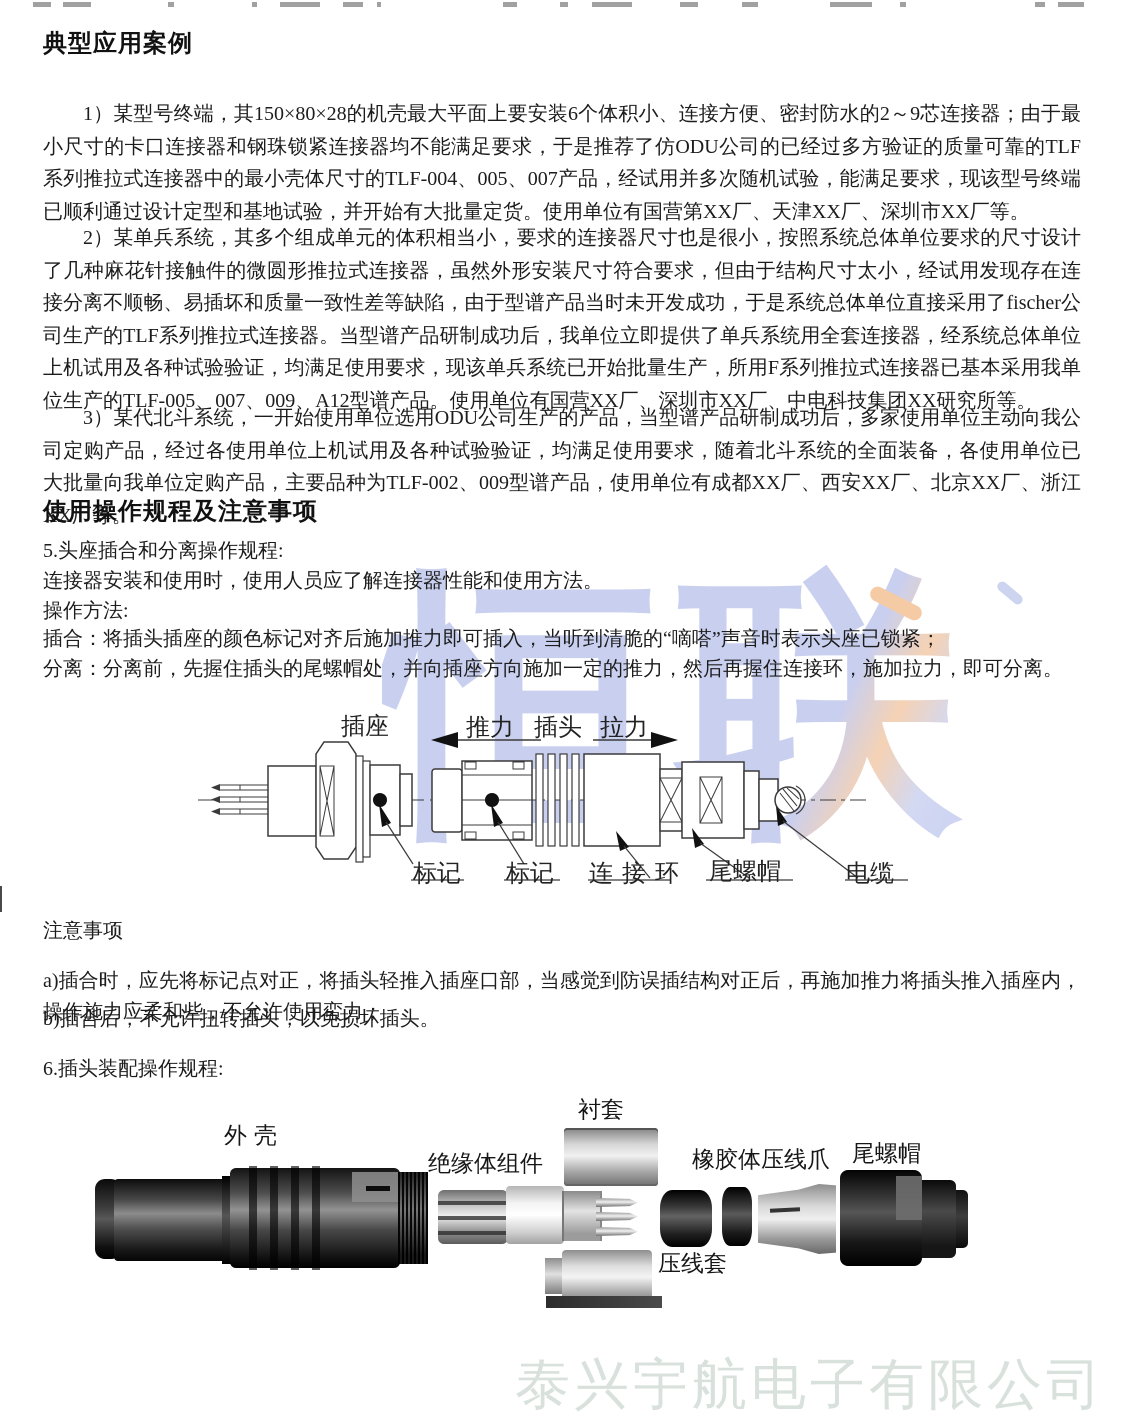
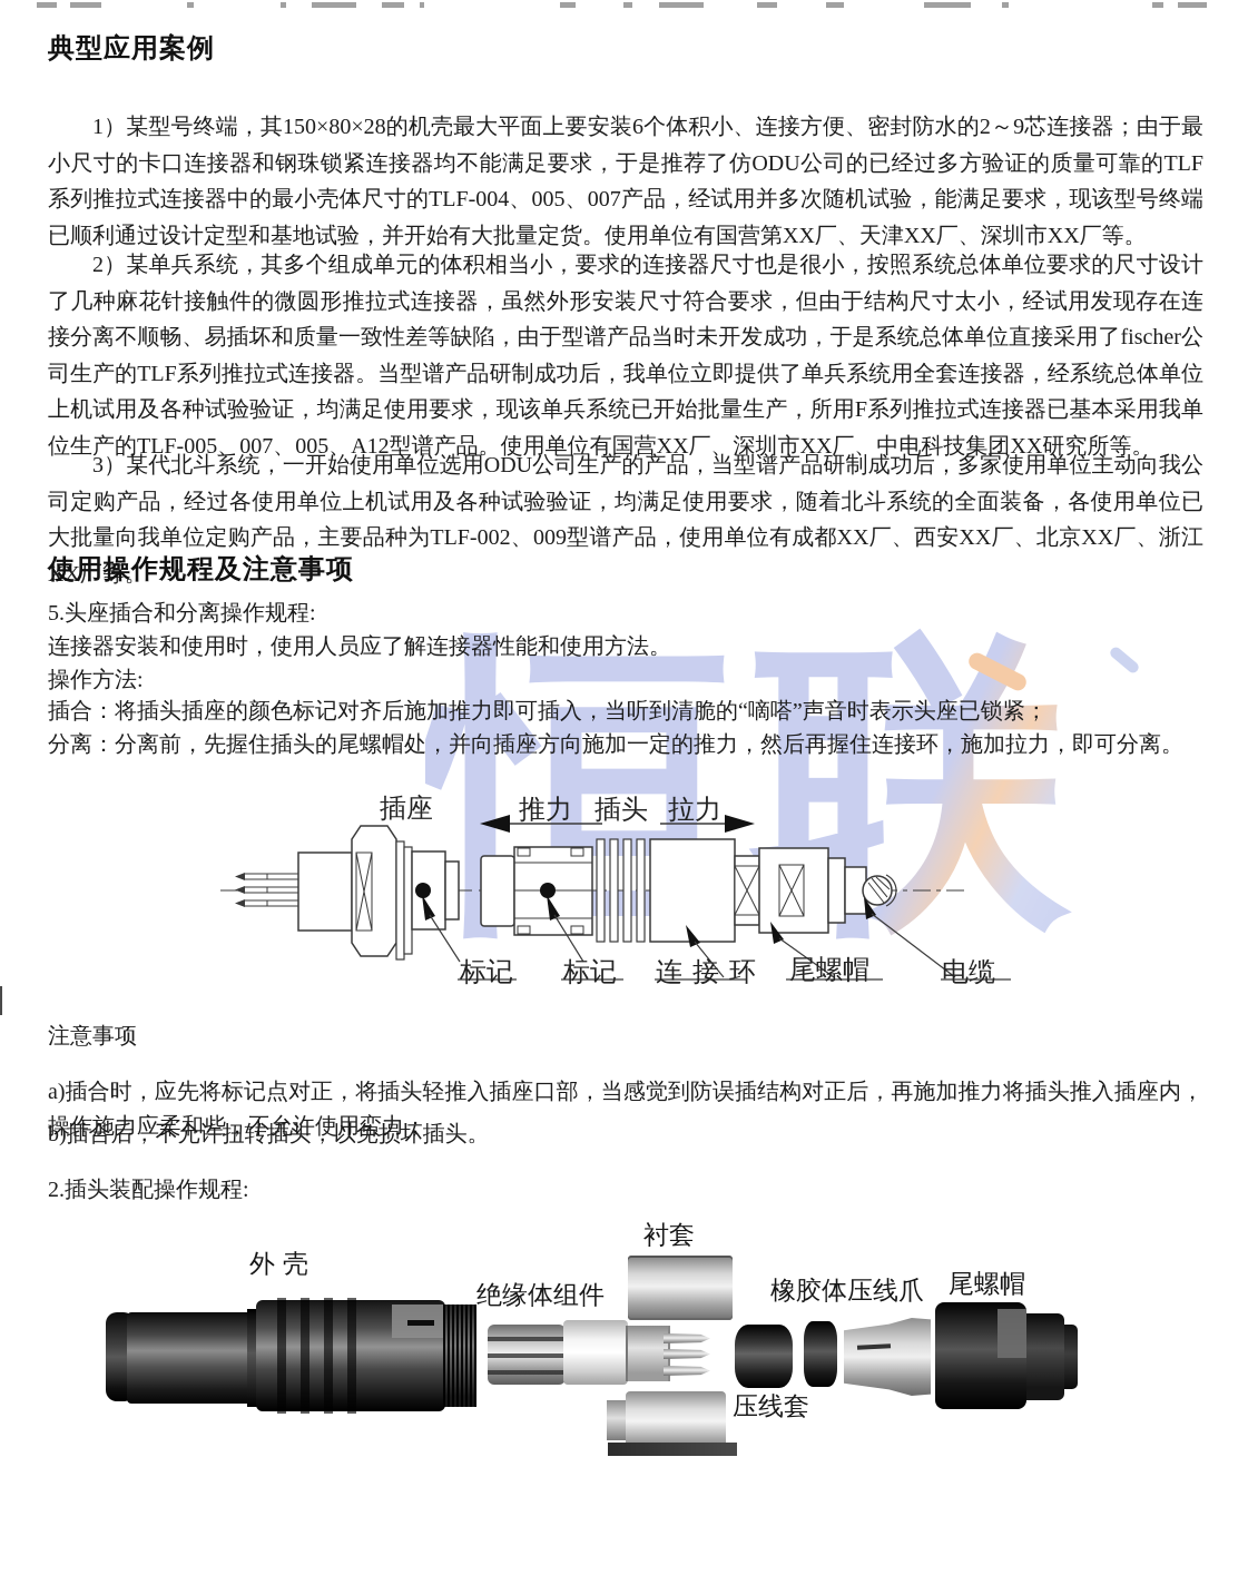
  恒联
- 泰兴宇航电子有限公司
  典型应用案例
  1）某型号终端，其150×80×28的机壳最大平面上要安装6个体积小、连接方便、密封防水的2～9芯连接器；由于最小尺寸的卡口连接器和钢珠锁紧连接器均不能满足要求，于是推荐了仿ODU公司的已经过多方验证的质量可靠的TLF系列推拉式连接器中的最小壳体尺寸的TLF-004、005、007产品，经试用并多次随机试验，能满足要求，现该型号终端已顺利通过设计定型和基地试验，并开始有大批量定货。使用单位有国营第XX厂、天津XX厂、深圳市XX厂等。
- 2）某单兵系统，其多个组成单元的体积相当小，要求的连接器尺寸也是很小，按照系统总体单位要求的尺寸设计了几种麻花针接触件的微圆形推拉式连接器，虽然外形安装尺寸符合要求，但由于结构尺寸太小，经试用发现存在连接分离不顺畅、易插坏和质量一致性差等缺陷，由于型谱产品当时未开发成功，于是系统总体单位直接采用了fischer公司生产的TLF系列推拉式连接器。当型谱产品研制成功后，我单位立即提供了单兵系统用全套连接器，经系统总体单位上机试用及各种试验验证，均满足使用要求，现该单兵系统已开始批量生产，所用F系列推拉式连接器已基本采用我单位生产的TLF-005、007、009、A12型谱产品。使用单位有国营XX厂、深圳市XX厂、中电科技集团XX研究所等。
+ 2）某单兵系统，其多个组成单元的体积相当小，要求的连接器尺寸也是很小，按照系统总体单位要求的尺寸设计了几种麻花针接触件的微圆形推拉式连接器，虽然外形安装尺寸符合要求，但由于结构尺寸太小，经试用发现存在连接分离不顺畅、易插坏和质量一致性差等缺陷，由于型谱产品当时未开发成功，于是系统总体单位直接采用了fischer公司生产的TLF系列推拉式连接器。当型谱产品研制成功后，我单位立即提供了单兵系统用全套连接器，经系统总体单位上机试用及各种试验验证，均满足使用要求，现该单兵系统已开始批量生产，所用F系列推拉式连接器已基本采用我单位生产的TLF-005、007、005、A12型谱产品。使用单位有国营XX厂、深圳市XX厂、中电科技集团XX研究所等。
  3）某代北斗系统，一开始使用单位选用ODU公司生产的产品，当型谱产品研制成功后，多家使用单位主动向我公司定购产品，经过各使用单位上机试用及各种试验验证，均满足使用要求，随着北斗系统的全面装备，各使用单位已大批量向我单位定购产品，主要品种为TLF-002、009型谱产品，使用单位有成都XX厂、西安XX厂、北京XX厂、浙江XX厂等。
  使用操作规程及注意事项
  5.头座插合和分离操作规程:
  连接器安装和使用时，使用人员应了解连接器性能和使用方法。
  操作方法:
  插合：将插头插座的颜色标记对齐后施加推力即可插入，当听到清脆的“嘀嗒”声音时表示头座已锁紧；
  分离：分离前，先握住插头的尾螺帽处，并向插座方向施加一定的推力，然后再握住连接环，施加拉力，即可分离。
  插座
  推力
  插头
  拉力
  标记
  标记
  连接环
  尾螺帽
  电缆
  注意事项
  a)插合时，应先将标记点对正，将插头轻推入插座口部，当感觉到防误插结构对正后，再施加推力将插头推入插座内，操作施力应柔和些，不允许使用蛮力；
  b)插合后，不允许扭转插头，以免损坏插头。
- 6.插头装配操作规程:
+ 2.插头装配操作规程:
  外壳
  绝缘体组件
  衬套
  橡胶体压线爪
  尾螺帽
  压线套
